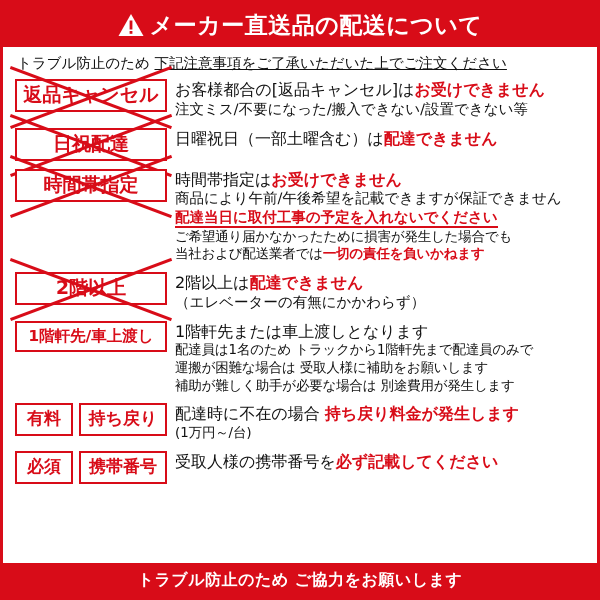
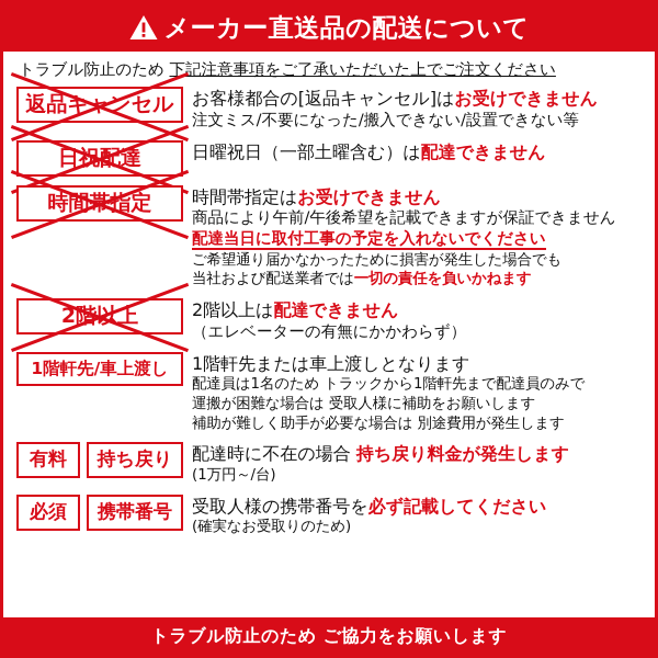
  メーカー直送品の配送について
  トラブル防止のため 下記注意事項をご了承いただいた上でご注文ください
  お客様都合の[返品キャンセル]はお受けできません
  注文ミス/不要になった/搬入できない/設置できない等
  日曜祝日（一部土曜含む）は配達できません
  時間帯指定はお受けできません
  商品により午前/午後希望を記載できますが保証できません
  配達当日に取付工事の予定を入れないでください
  ご希望通り届かなかったために損害が発生した場合でも
  当社および配送業者では一切の責任を負いかねます
  2階以上は配達できません
  （エレベーターの有無にかかわらず）
  1階軒先/車上渡し
  1階軒先または車上渡しとなります
  配達員は1名のため トラックから1階軒先まで配達員のみで
  運搬が困難な場合は 受取人様に補助をお願いします
  補助が難しく助手が必要な場合は 別途費用が発生します
  有料
  持ち戻り
  配達時に不在の場合 持ち戻り料金が発生します
  (1万円～/台)
  必須
  携帯番号
  受取人様の携帯番号を必ず記載してください
+ (確実なお受取りのため)
  トラブル防止のため ご協力をお願いします
